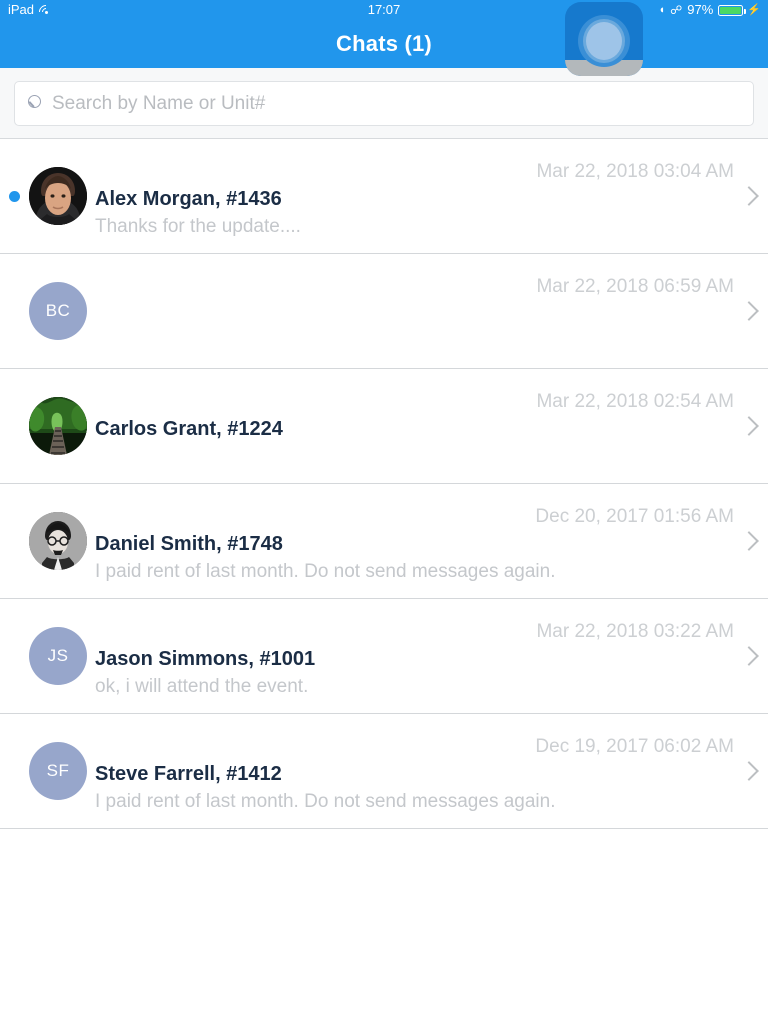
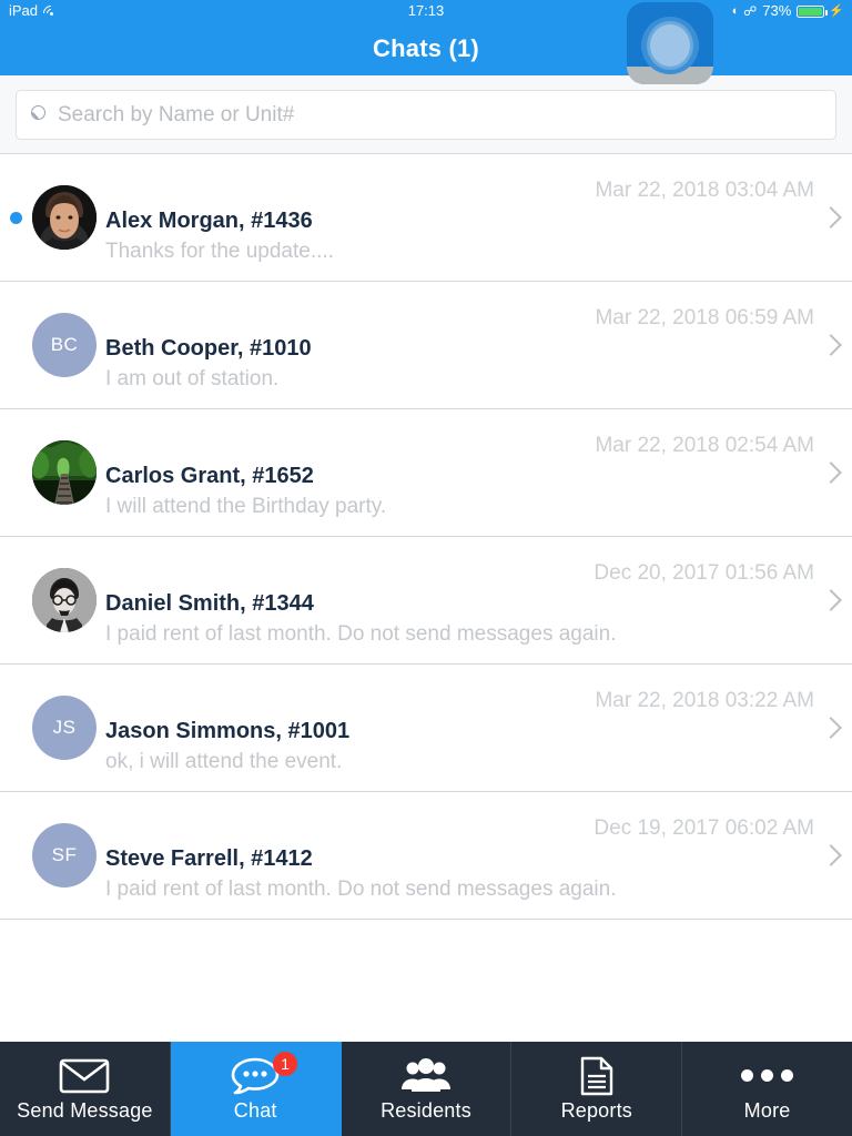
  iPad
- 17:07
+ 17:13
  ◖
  ☍
- 97%
+ 73%
  ⚡
  Chats (1)
  Search by Name or Unit#
  Alex Morgan, #1436
  Thanks for the update....
  Mar 22, 2018 03:04 AM
  BC
+ Beth Cooper, #1010
+ I am out of station.
  Mar 22, 2018 06:59 AM
- Carlos Grant, #1224
+ Carlos Grant, #1652
+ I will attend the Birthday party.
  Mar 22, 2018 02:54 AM
- Daniel Smith, #1748
+ Daniel Smith, #1344
  I paid rent of last month. Do not send messages again.
  Dec 20, 2017 01:56 AM
  JS
  Jason Simmons, #1001
  ok, i will attend the event.
  Mar 22, 2018 03:22 AM
  SF
  Steve Farrell, #1412
  I paid rent of last month. Do not send messages again.
  Dec 19, 2017 06:02 AM
+ Send Message
+ 1
+ Chat
+ Residents
+ Reports
+ More
